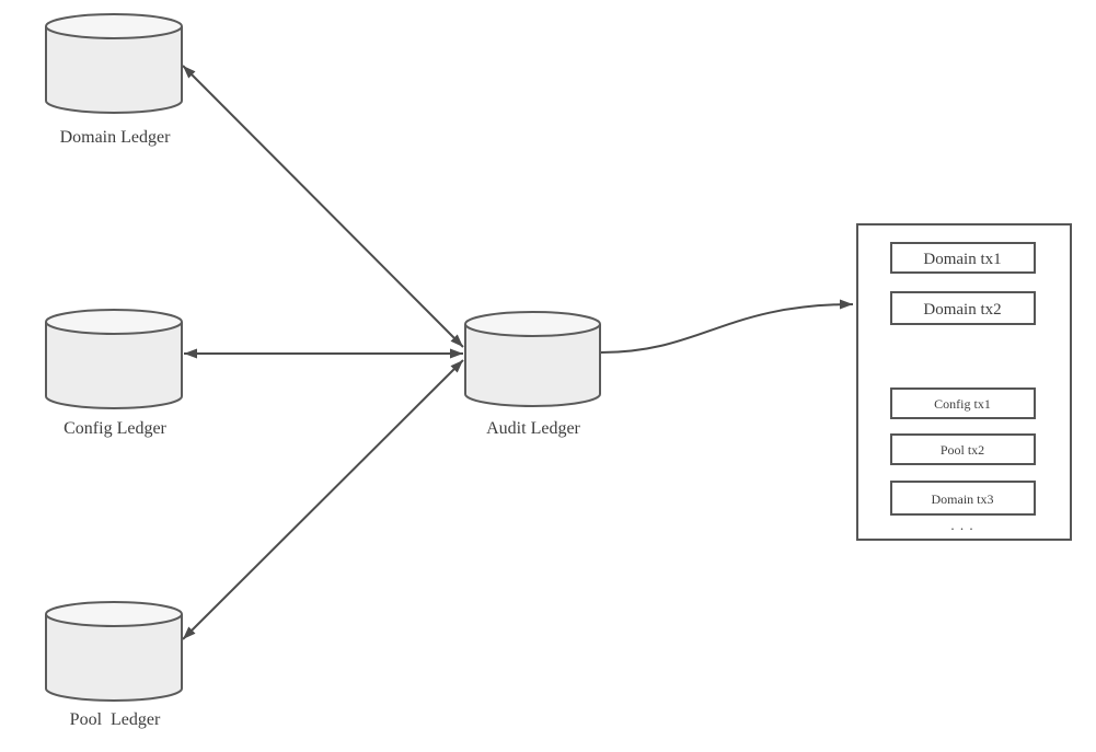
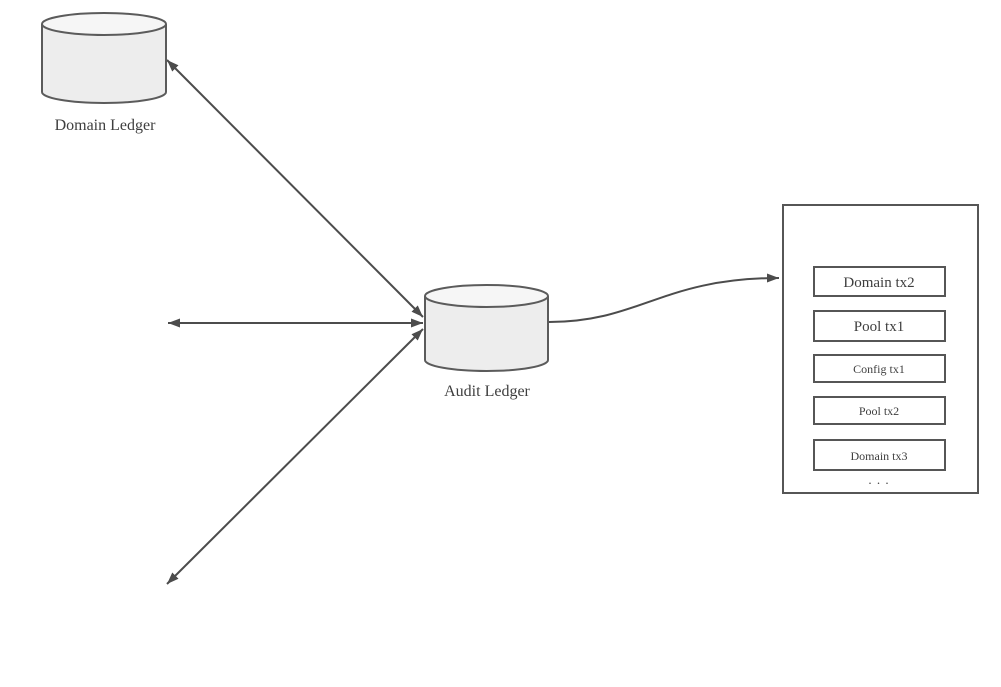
  Domain Ledger
- Config Ledger
- Pool Ledger
  Audit Ledger
- Domain tx1
  Domain tx2
+ Pool tx1
  Config tx1
  Pool tx2
  Domain tx3
  . . .
